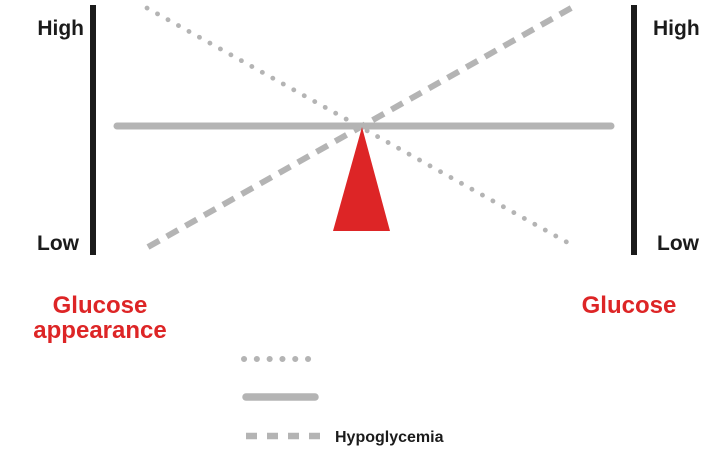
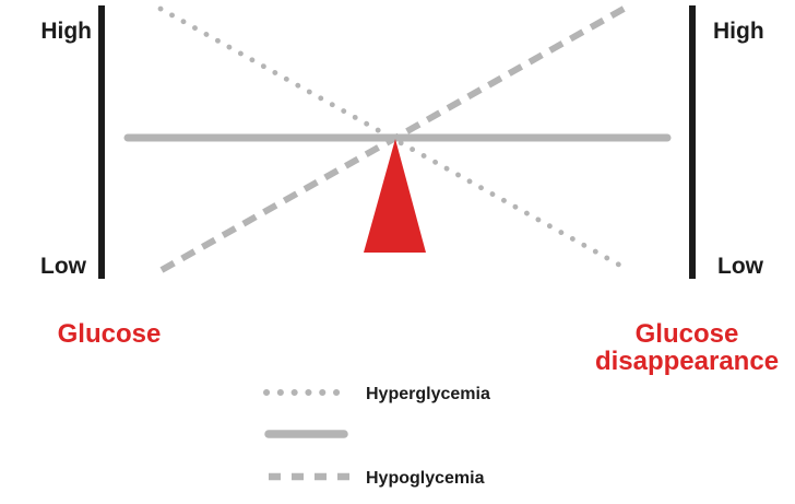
  High
  Low
  High
  Low
  Glucose
- appearance
  Glucose
+ disappearance
+ Hyperglycemia
  Hypoglycemia
